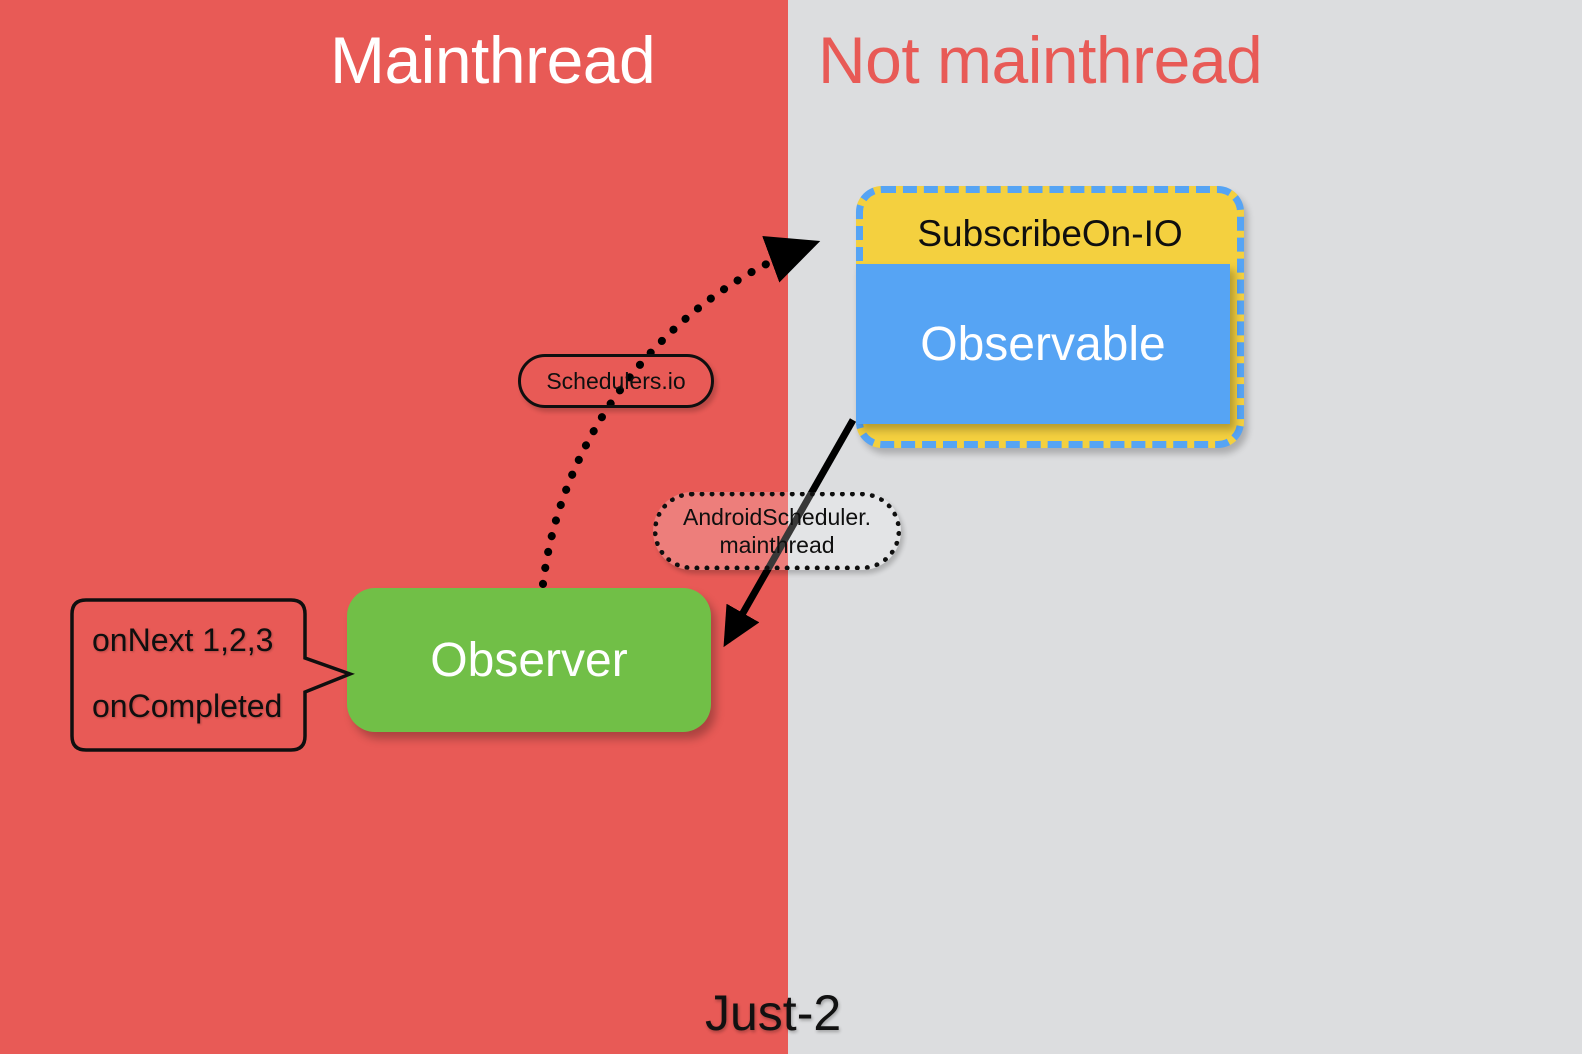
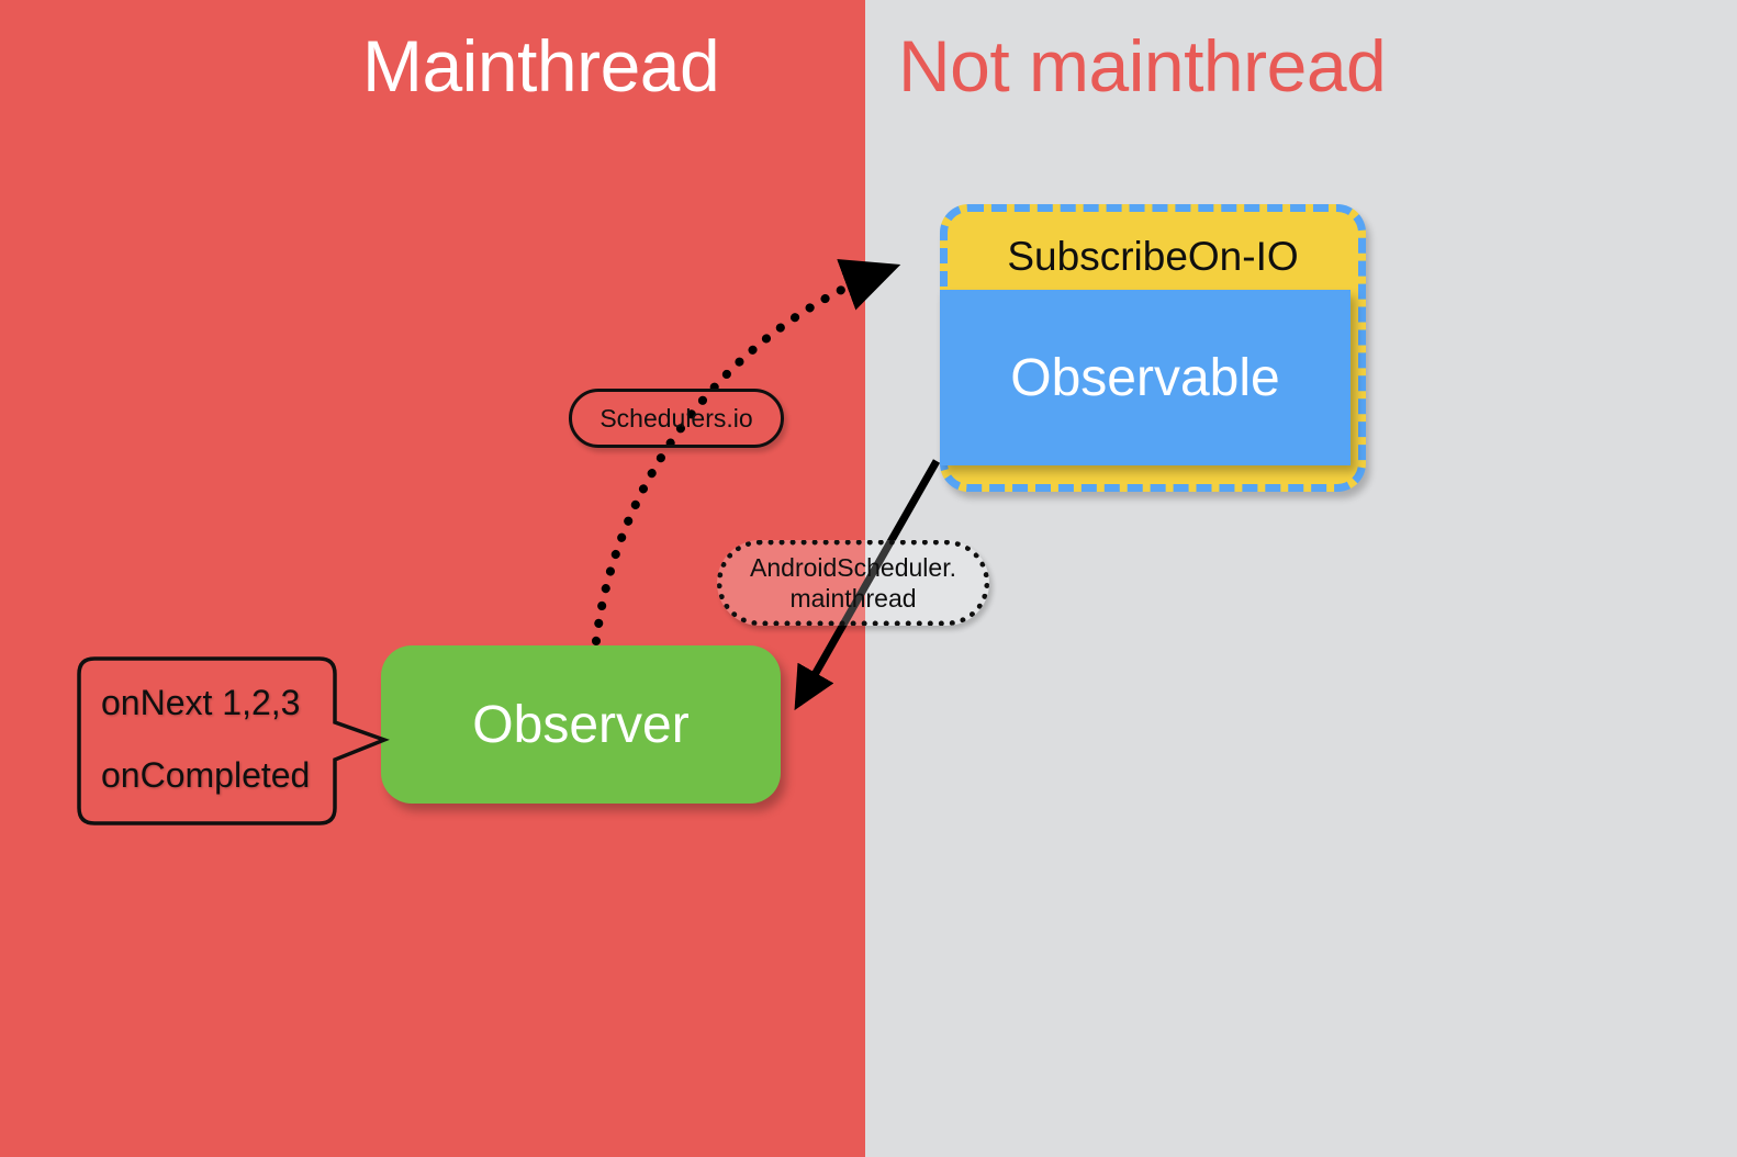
  Mainthread
  Not mainthread
  SubscribeOn-IO
  Observable
  Observer
  onNext 1,2,3
  onCompleted
  Schedulers.io
  AndroidScheduler.
  mainthread
- Just-2
